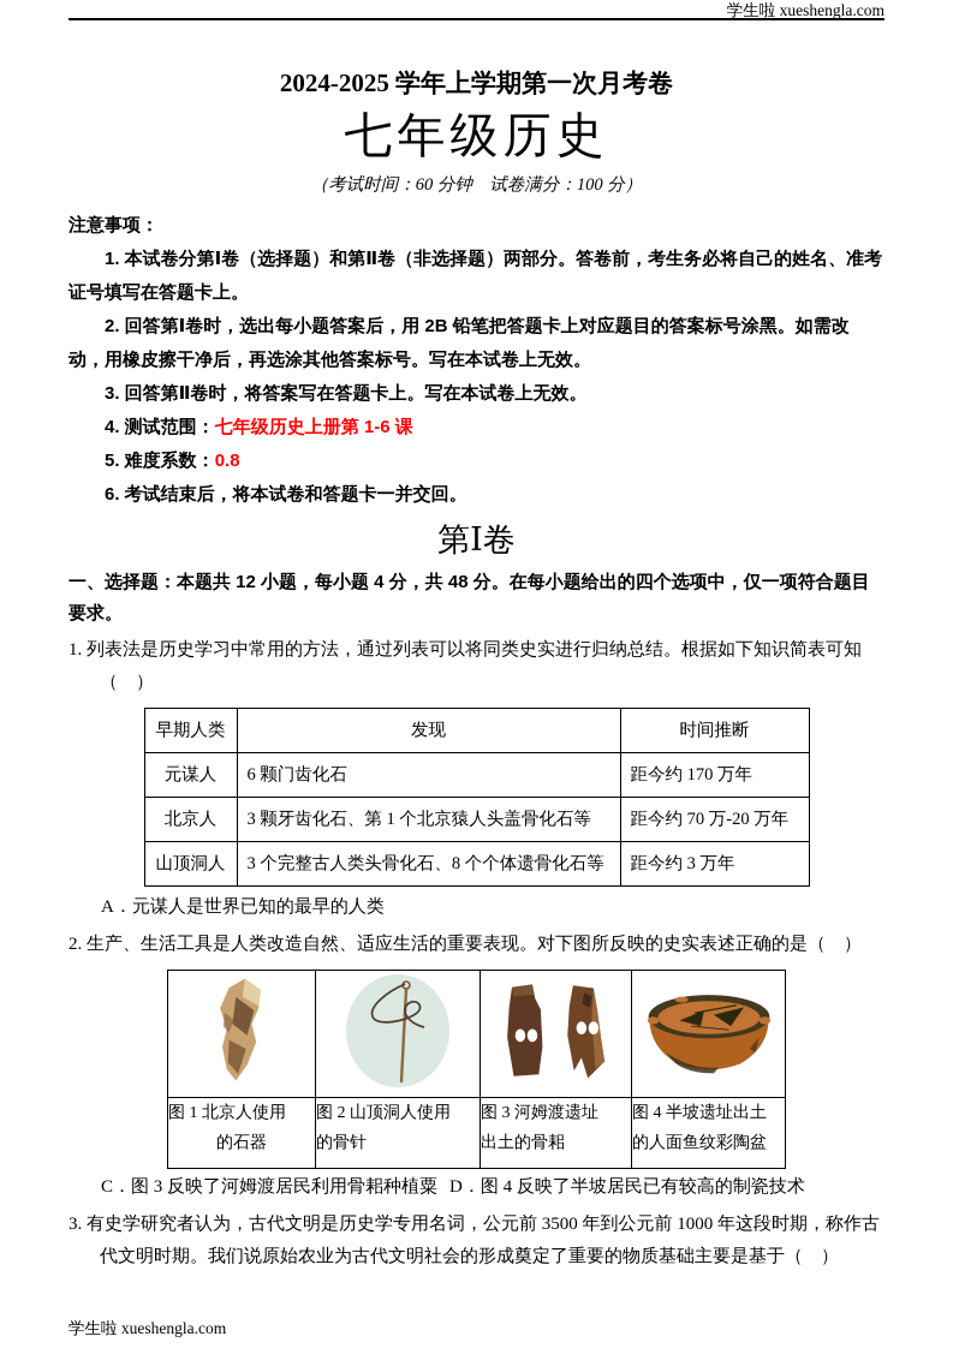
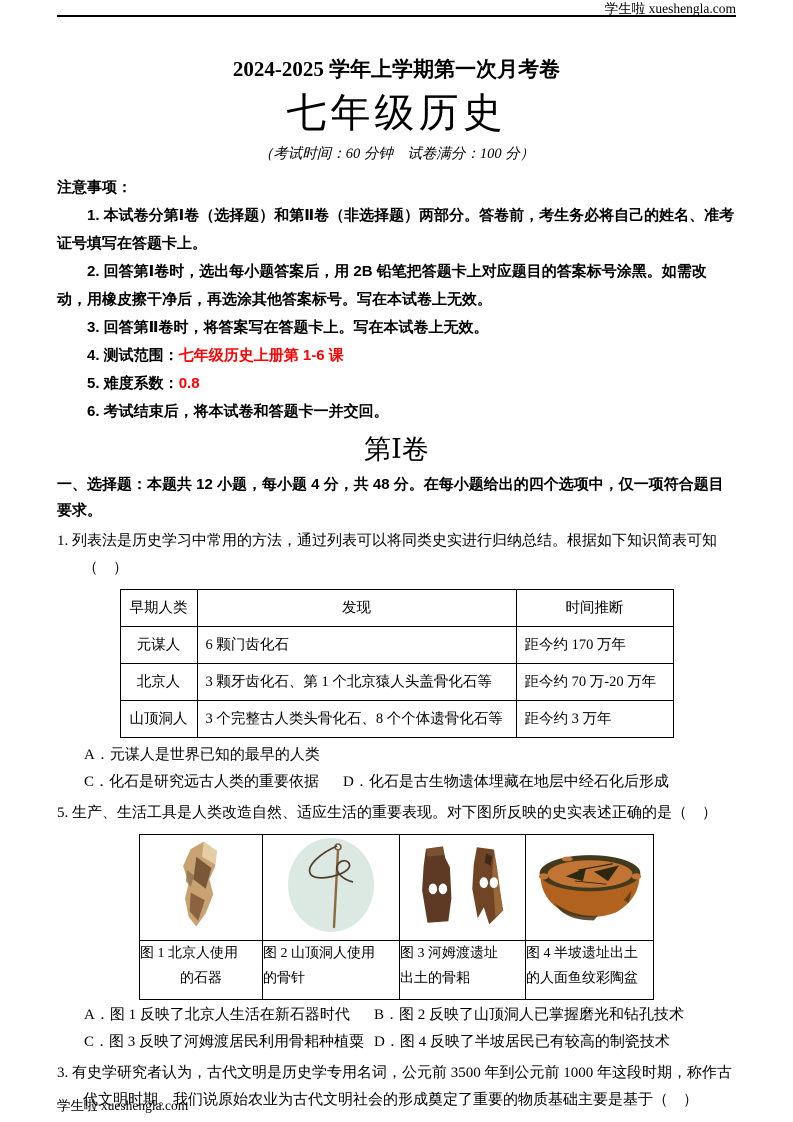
  学生啦 xueshengla.com
  2024-2025 学年上学期第一次月考卷
  七年级历史
  （考试时间：60 分钟 试卷满分：100 分）
  注意事项：
  1. 本试卷分第Ⅰ卷（选择题）和第Ⅱ卷（非选择题）两部分。答卷前，考生务必将自己的姓名、准考证号填写在答题卡上。
  2. 回答第Ⅰ卷时，选出每小题答案后，用 2B 铅笔把答题卡上对应题目的答案标号涂黑。如需改动，用橡皮擦干净后，再选涂其他答案标号。写在本试卷上无效。
  3. 回答第Ⅱ卷时，将答案写在答题卡上。写在本试卷上无效。
  4. 测试范围：七年级历史上册第 1-6 课
  5. 难度系数：0.8
  6. 考试结束后，将本试卷和答题卡一并交回。
  第Ⅰ卷
  一、选择题：本题共 12 小题，每小题 4 分，共 48 分。在每小题给出的四个选项中，仅一项符合题目要求。
  1. 列表法是历史学习中常用的方法，通过列表可以将同类史实进行归纳总结。根据如下知识简表可知（ ）
  早期人类	发现	时间推断
  元谋人	6 颗门齿化石	距今约 170 万年
  北京人	3 颗牙齿化石、第 1 个北京猿人头盖骨化石等	距今约 70 万-20 万年
  山顶洞人	3 个完整古人类头骨化石、8 个个体遗骨化石等	距今约 3 万年
  A．元谋人是世界已知的最早的人类
+ C．化石是研究远古人类的重要依据
+ D．化石是古生物遗体埋藏在地层中经石化后形成
- 2. 生产、生活工具是人类改造自然、适应生活的重要表现。对下图所反映的史实表述正确的是（ ）
+ 5. 生产、生活工具是人类改造自然、适应生活的重要表现。对下图所反映的史实表述正确的是（ ）
  图 1 北京人使用 的石器	图 2 山顶洞人使用 的骨针	图 3 河姆渡遗址 出土的骨耜	图 4 半坡遗址出土 的人面鱼纹彩陶盆
+ A．图 1 反映了北京人生活在新石器时代
+ B．图 2 反映了山顶洞人已掌握磨光和钻孔技术
  C．图 3 反映了河姆渡居民利用骨耜种植粟
  D．图 4 反映了半坡居民已有较高的制瓷技术
  3. 有史学研究者认为，古代文明是历史学专用名词，公元前 3500 年到公元前 1000 年这段时期，称作古代文明时期。我们说原始农业为古代文明社会的形成奠定了重要的物质基础主要是基于（ ）
  学生啦 xueshengla.com
